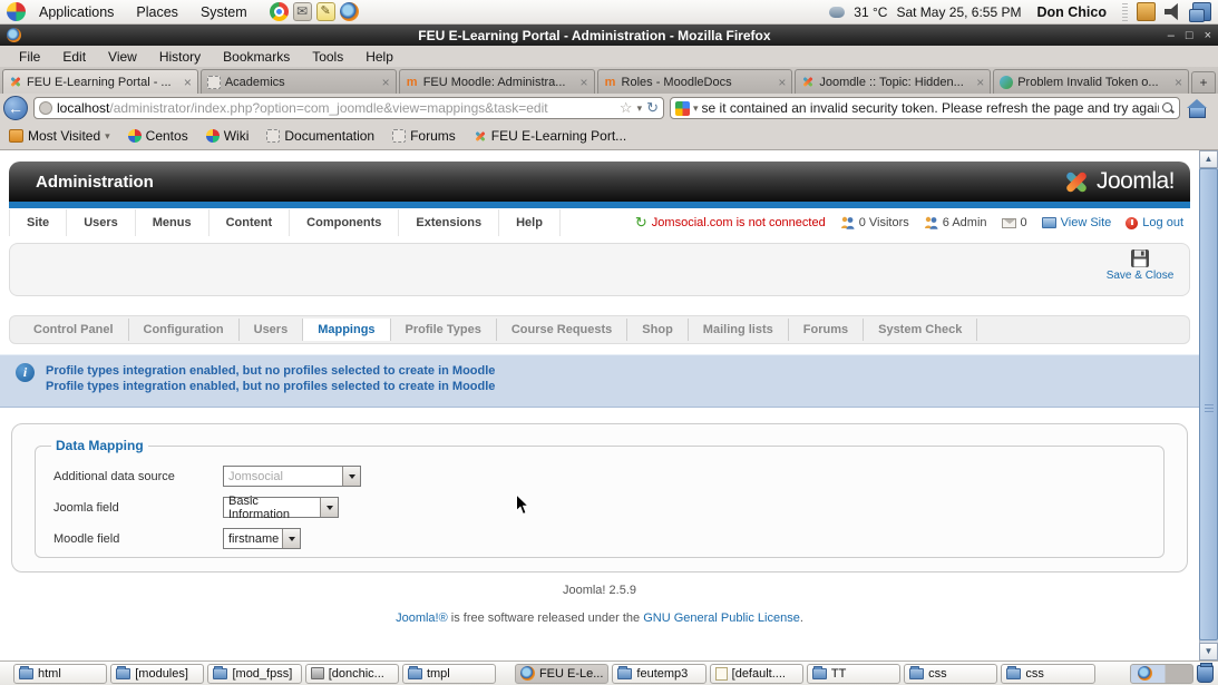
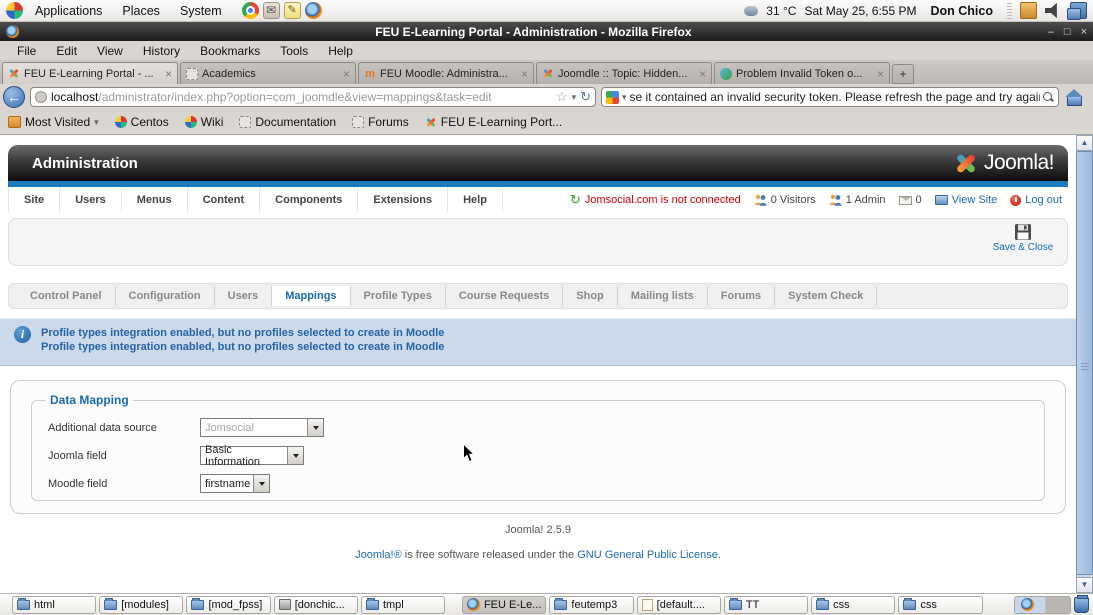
  Applications
  Places
  System
  31 °C
  Sat May 25, 6:55 PM
  Don Chico
  FEU E-Learning Portal - Administration - Mozilla Firefox
  –
  □
  ×
  File
  Edit
  View
  History
  Bookmarks
  Tools
  Help
  FEU E-Learning Portal - ...
  Academics
  FEU Moodle: Administra...
- Roles - MoodleDocs
  Joomdle :: Topic: Hidden...
  Problem Invalid Token o...
  localhost/administrator/index.php?option=com_joomdle&view=mappings&task=edit
  se it contained an invalid security token. Please refresh the page and try agai
  Most Visited
  Centos
  Wiki
  Documentation
  Forums
  FEU E-Learning Port...
  Administration
  Joomla!
  Site
  Users
  Menus
  Content
  Components
  Extensions
  Help
  Jomsocial.com is not connected
  0 Visitors
- 6 Admin
+ 1 Admin
  0
  View Site
  Log out
  Save & Close
  Control Panel
  Configuration
  Users
  Mappings
  Profile Types
  Course Requests
  Shop
  Mailing lists
  Forums
  System Check
  i
  Profile types integration enabled, but no profiles selected to create in Moodle
  Profile types integration enabled, but no profiles selected to create in Moodle
  Data Mapping
  Additional data source
  Jomsocial
  Joomla field
  Basic Information
  Moodle field
  firstname
  Joomla! 2.5.9
  Joomla!® is free software released under the GNU General Public License.
  html
  [modules]
  [mod_fpss]
  [donchic...
  tmpl
  FEU E-Le...
  feutemp3
  [default....
  TT
  css
  css
